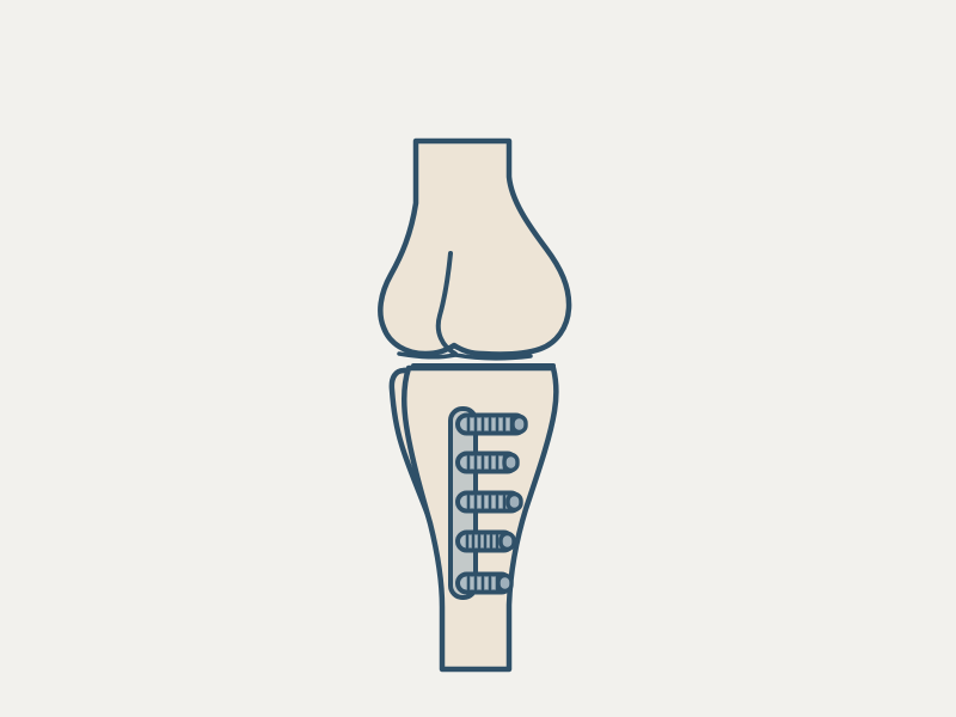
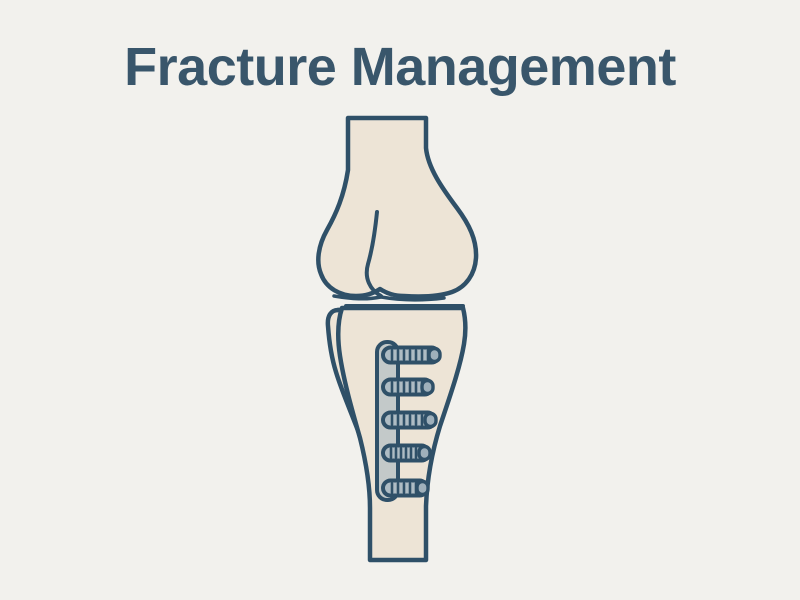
+ Fracture Management
